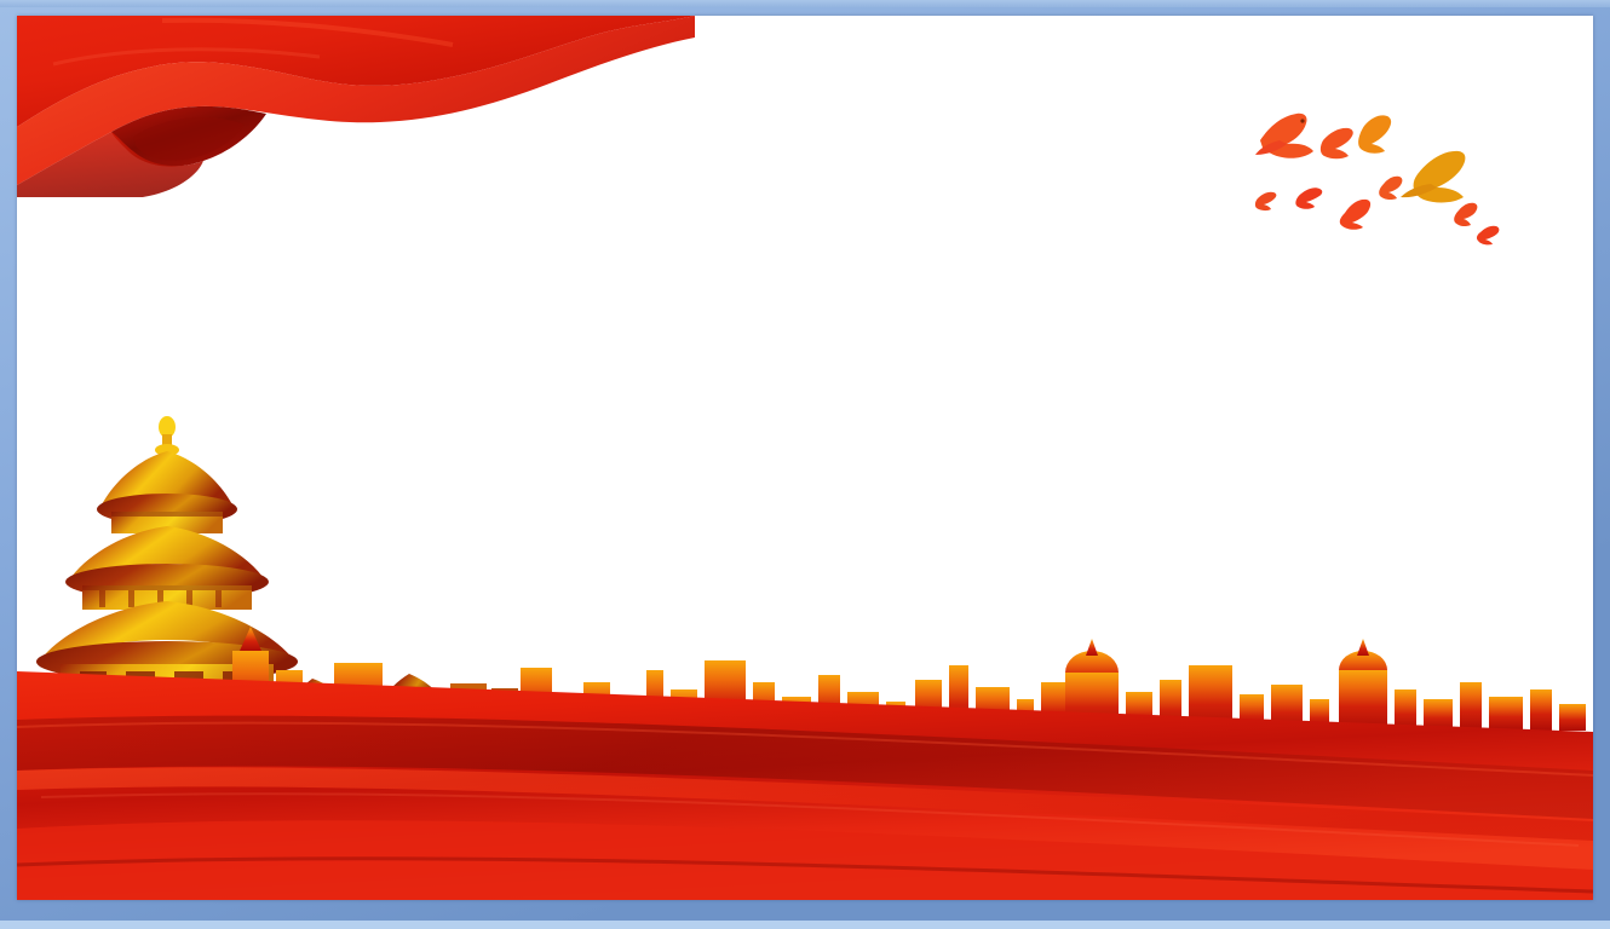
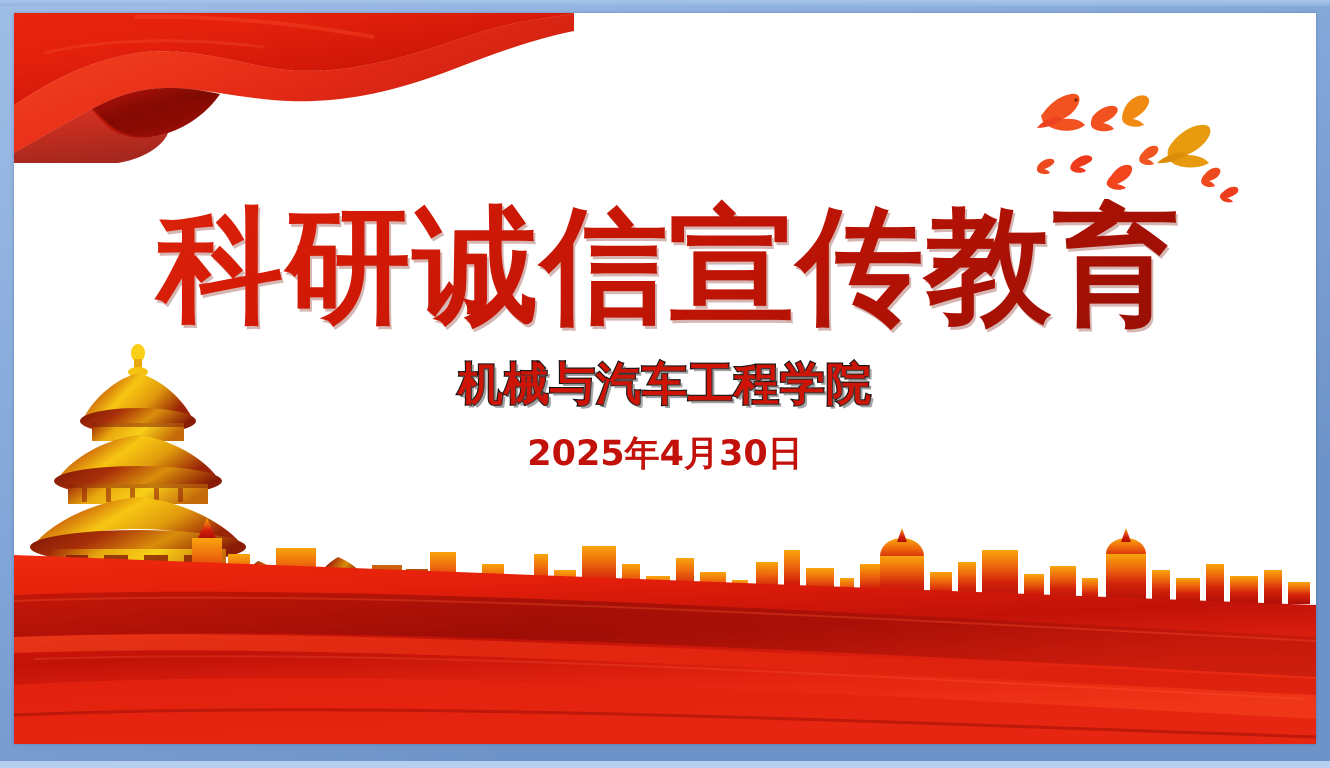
+ 科研诚信宣传教育
+ 机械与汽车工程学院
+ 2025年4月30日
